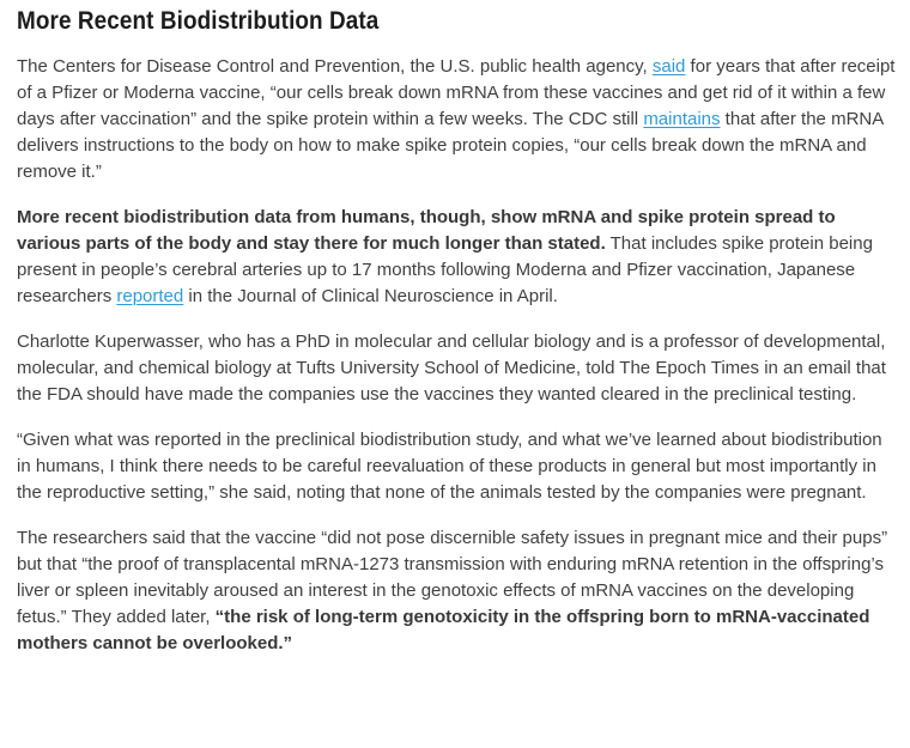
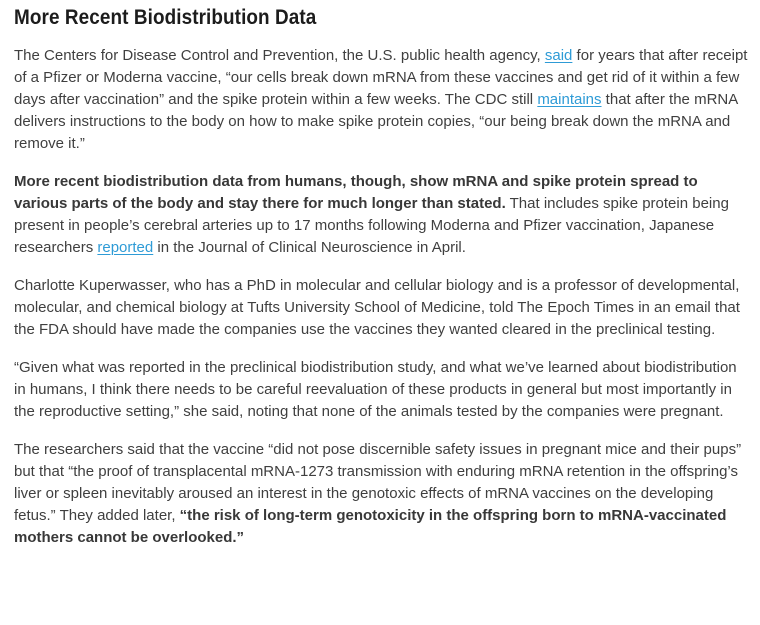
  More Recent Biodistribution Data
- The Centers for Disease Control and Prevention, the U.S. public health agency, said for years that after receipt of a Pfizer or Moderna vaccine, “our cells break down mRNA from these vaccines and get rid of it within a few days after vaccination” and the spike protein within a few weeks. The CDC still maintains that after the mRNA delivers instructions to the body on how to make spike protein copies, “our cells break down the mRNA and remove it.”
+ The Centers for Disease Control and Prevention, the U.S. public health agency, said for years that after receipt of a Pfizer or Moderna vaccine, “our cells break down mRNA from these vaccines and get rid of it within a few days after vaccination” and the spike protein within a few weeks. The CDC still maintains that after the mRNA delivers instructions to the body on how to make spike protein copies, “our being break down the mRNA and remove it.”
  More recent biodistribution data from humans, though, show mRNA and spike protein spread to various parts of the body and stay there for much longer than stated. That includes spike protein being present in people’s cerebral arteries up to 17 months following Moderna and Pfizer vaccination, Japanese researchers reported in the Journal of Clinical Neuroscience in April.
  Charlotte Kuperwasser, who has a PhD in molecular and cellular biology and is a professor of developmental, molecular, and chemical biology at Tufts University School of Medicine, told The Epoch Times in an email that the FDA should have made the companies use the vaccines they wanted cleared in the preclinical testing.
  “Given what was reported in the preclinical biodistribution study, and what we’ve learned about biodistribution in humans, I think there needs to be careful reevaluation of these products in general but most importantly in the reproductive setting,” she said, noting that none of the animals tested by the companies were pregnant.
  The researchers said that the vaccine “did not pose discernible safety issues in pregnant mice and their pups” but that “the proof of transplacental mRNA-1273 transmission with enduring mRNA retention in the offspring’s liver or spleen inevitably aroused an interest in the genotoxic effects of mRNA vaccines on the developing fetus.” They added later, “the risk of long-term genotoxicity in the offspring born to mRNA-vaccinated mothers cannot be overlooked.”
